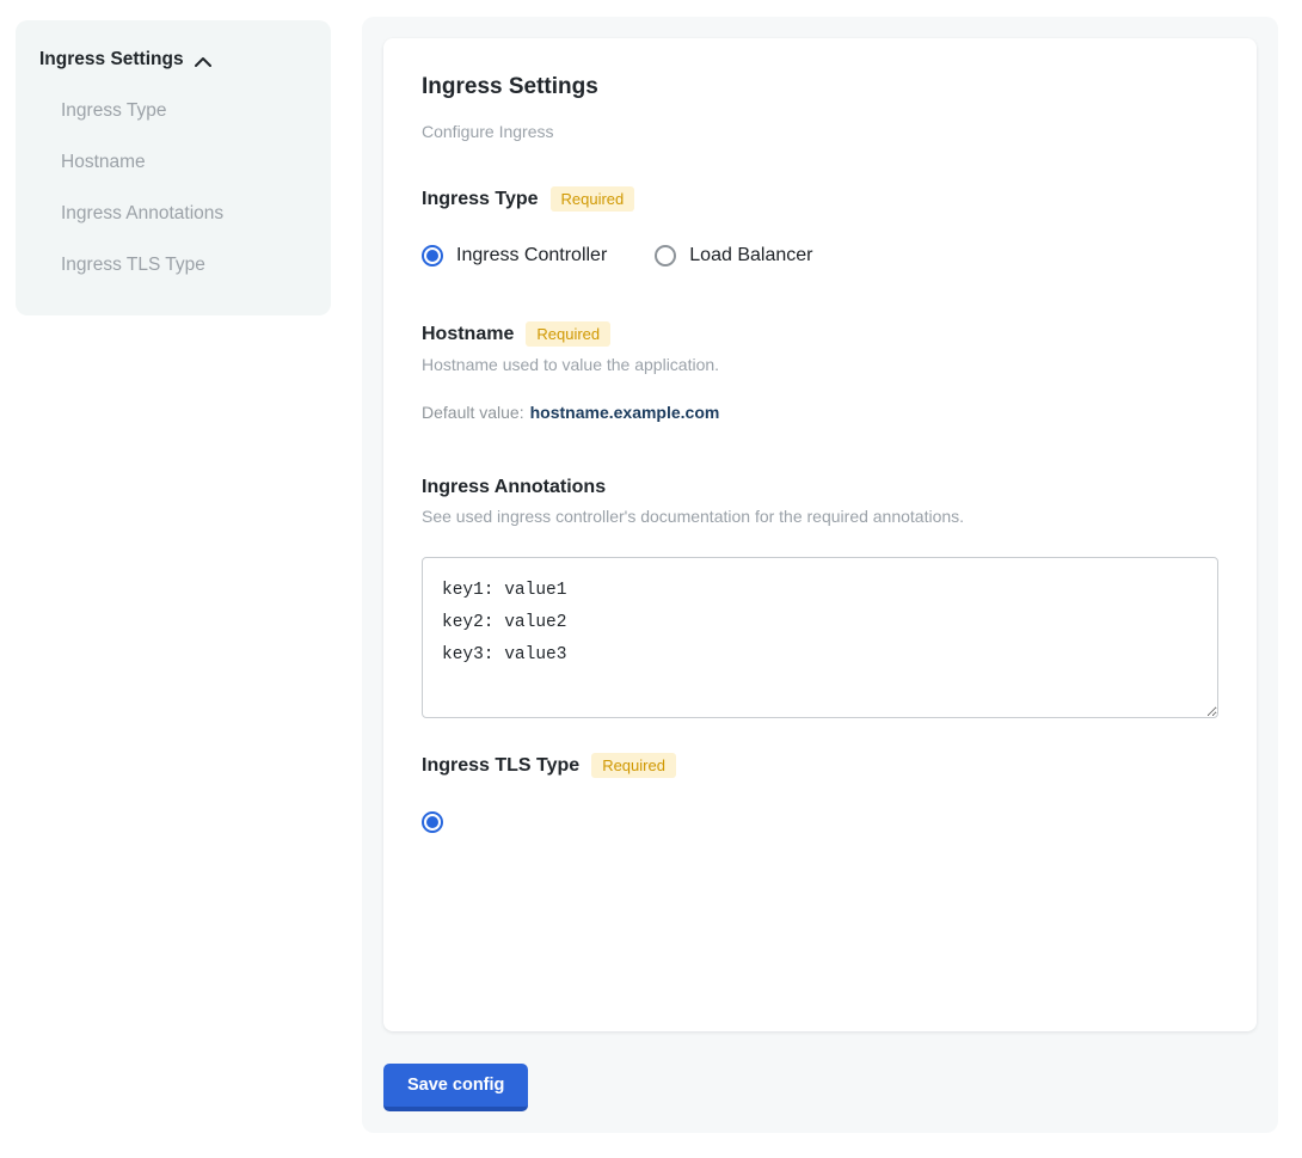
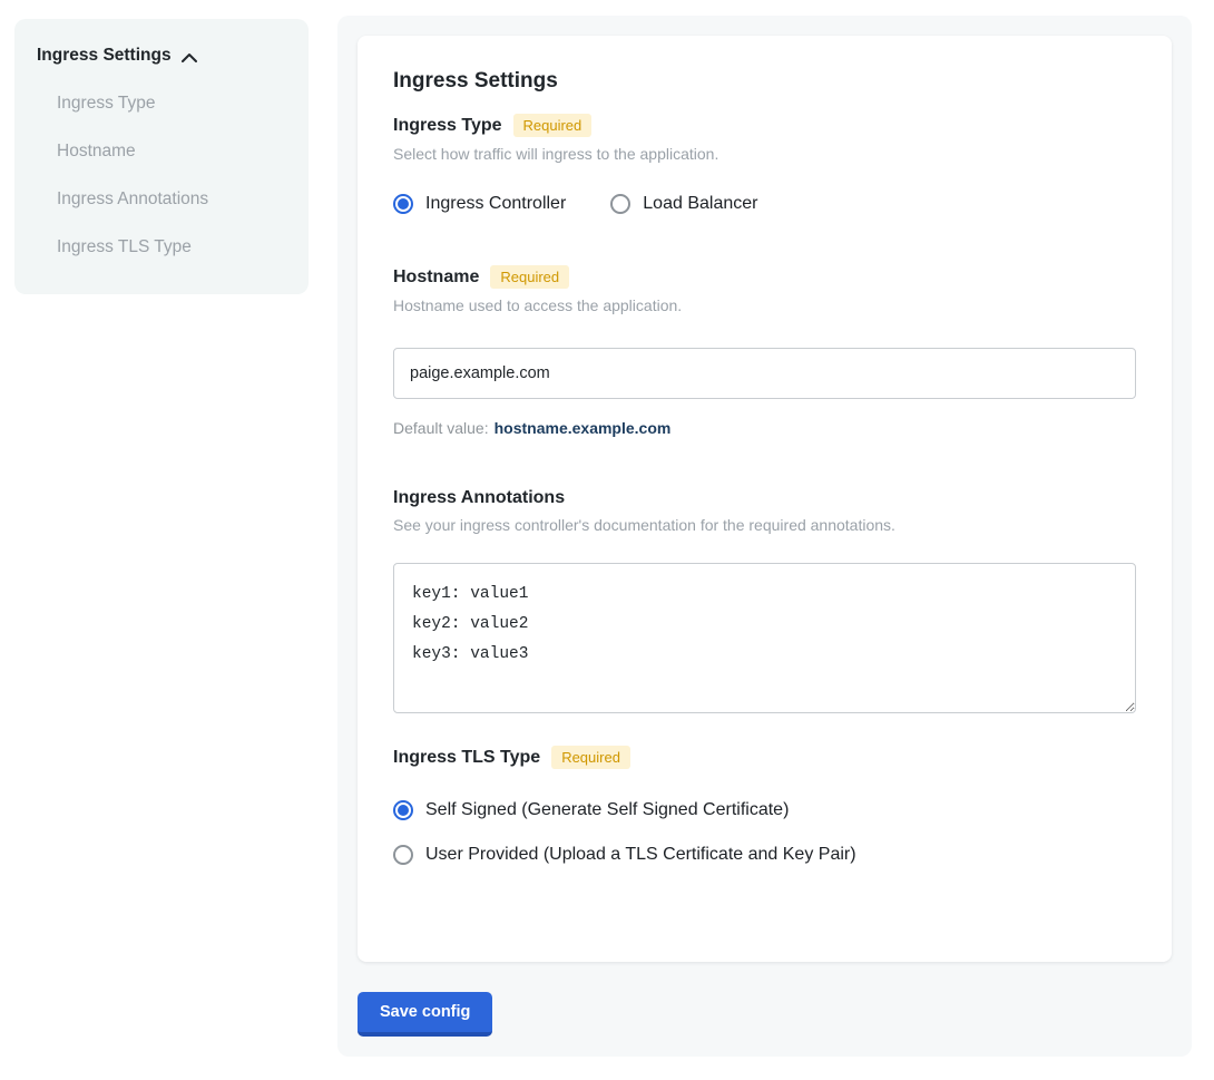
  Ingress Settings
  Ingress Type
  Hostname
  Ingress Annotations
  Ingress TLS Type
  Ingress Settings
- Configure Ingress
  Ingress Type
  Required
+ Select how traffic will ingress to the application.
  Ingress Controller
  Load Balancer
  Hostname
  Required
- Hostname used to value the application.
+ Hostname used to access the application.
+ paige.example.com
  Default value: hostname.example.com
  Ingress Annotations
- See used ingress controller's documentation for the required annotations.
+ See your ingress controller's documentation for the required annotations.
  key1: value1
  key2: value2
  key3: value3
  Ingress TLS Type
  Required
+ Self Signed (Generate Self Signed Certificate)
+ User Provided (Upload a TLS Certificate and Key Pair)
  Save config
